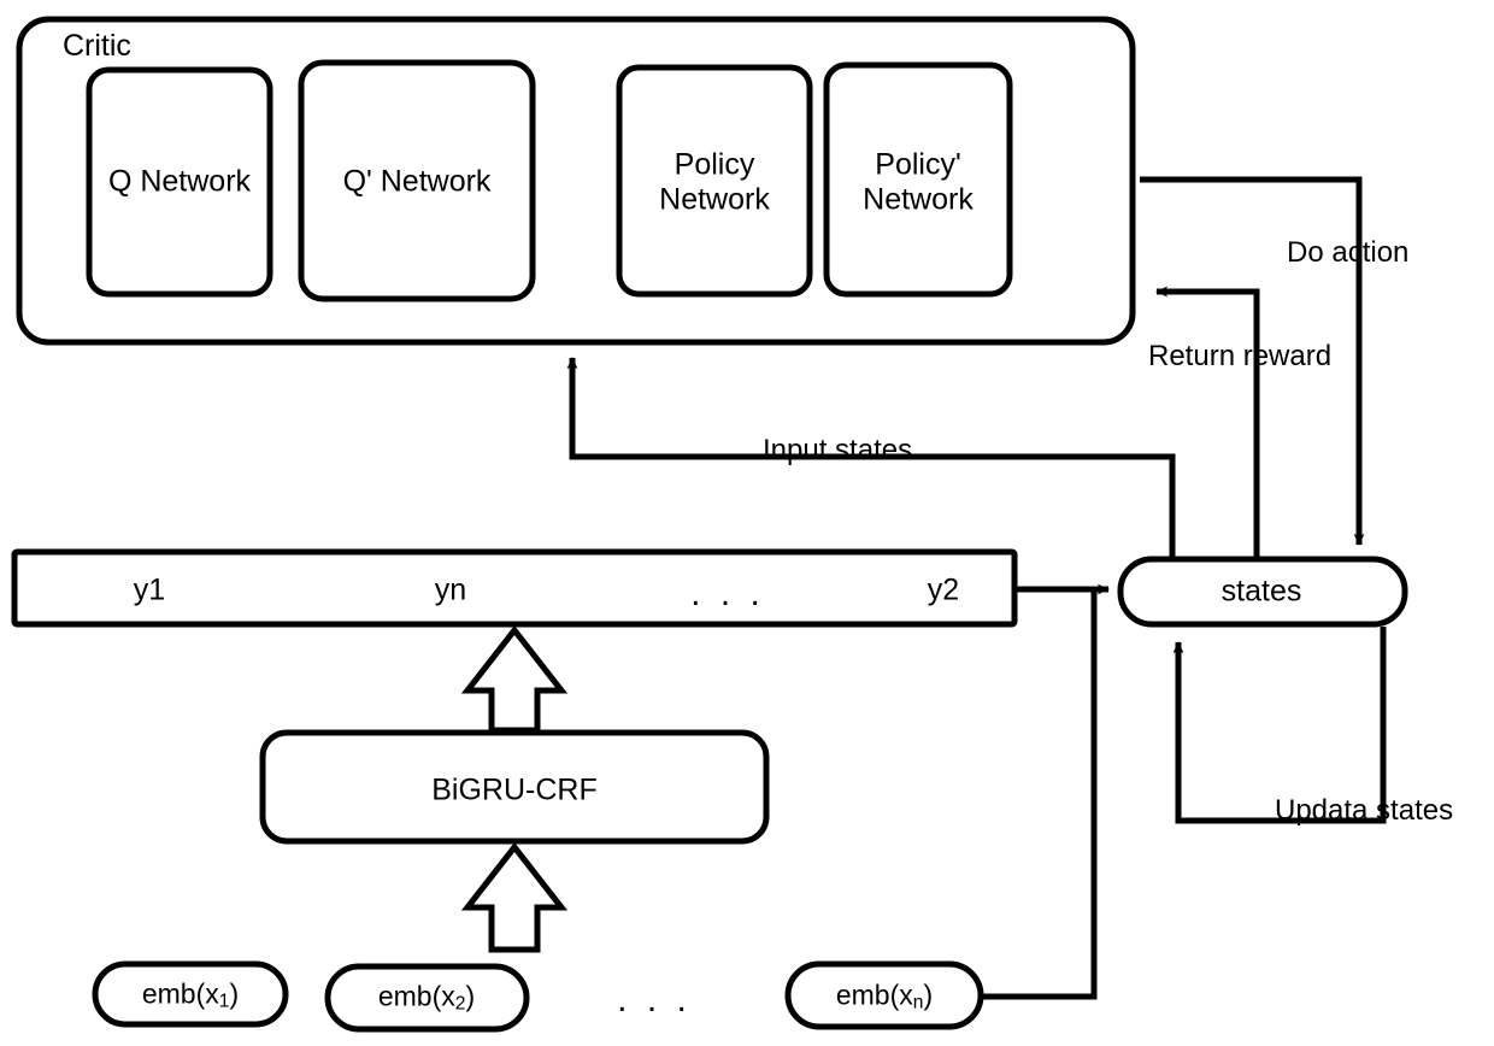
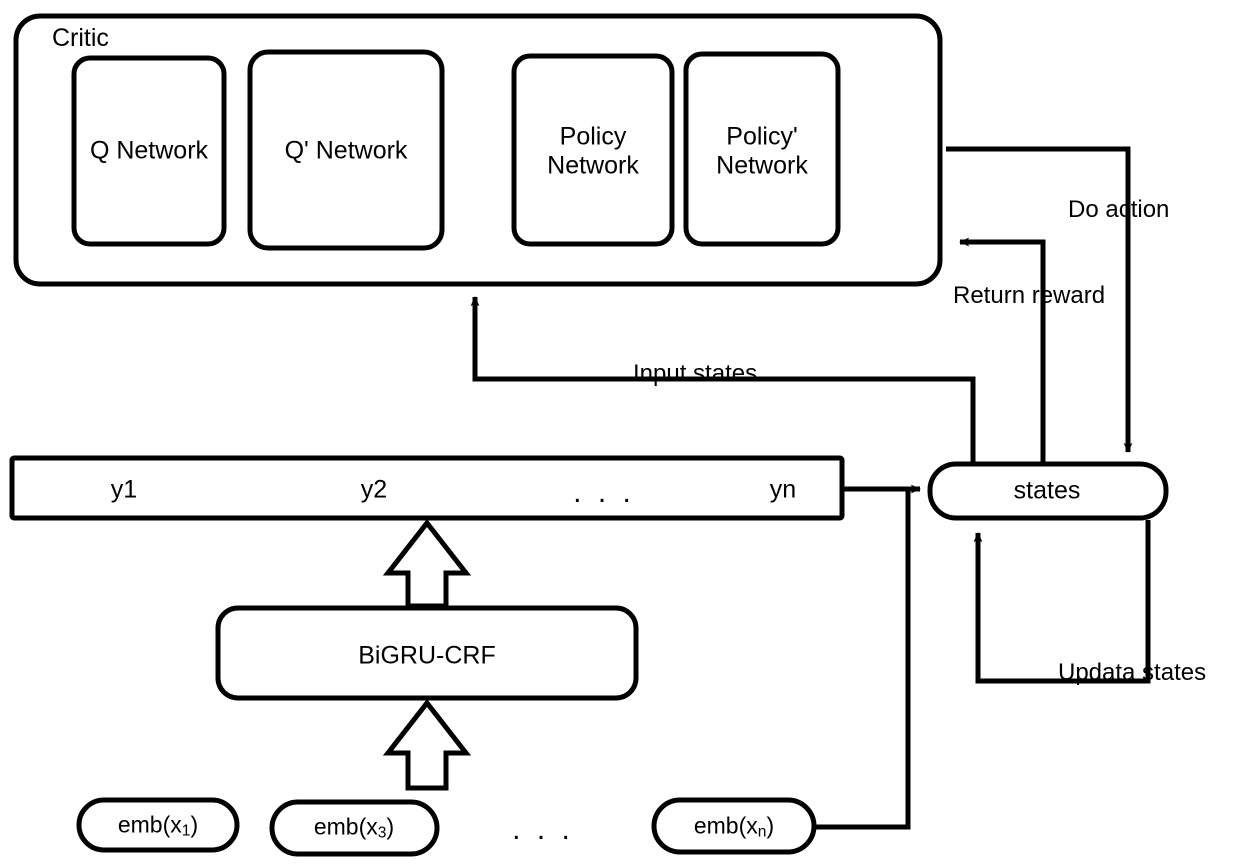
  Critic
  Q Network
  Q' Network
  Policy
  Network
  Policy'
  Network
  Do action
  Return reward
  Input states
  Updata states
  states
  y1
- yn
+ y2
  . . .
- y2
+ yn
  BiGRU-CRF
  emb(x1)
- emb(x2)
+ emb(x3)
  . . .
  emb(xn)
